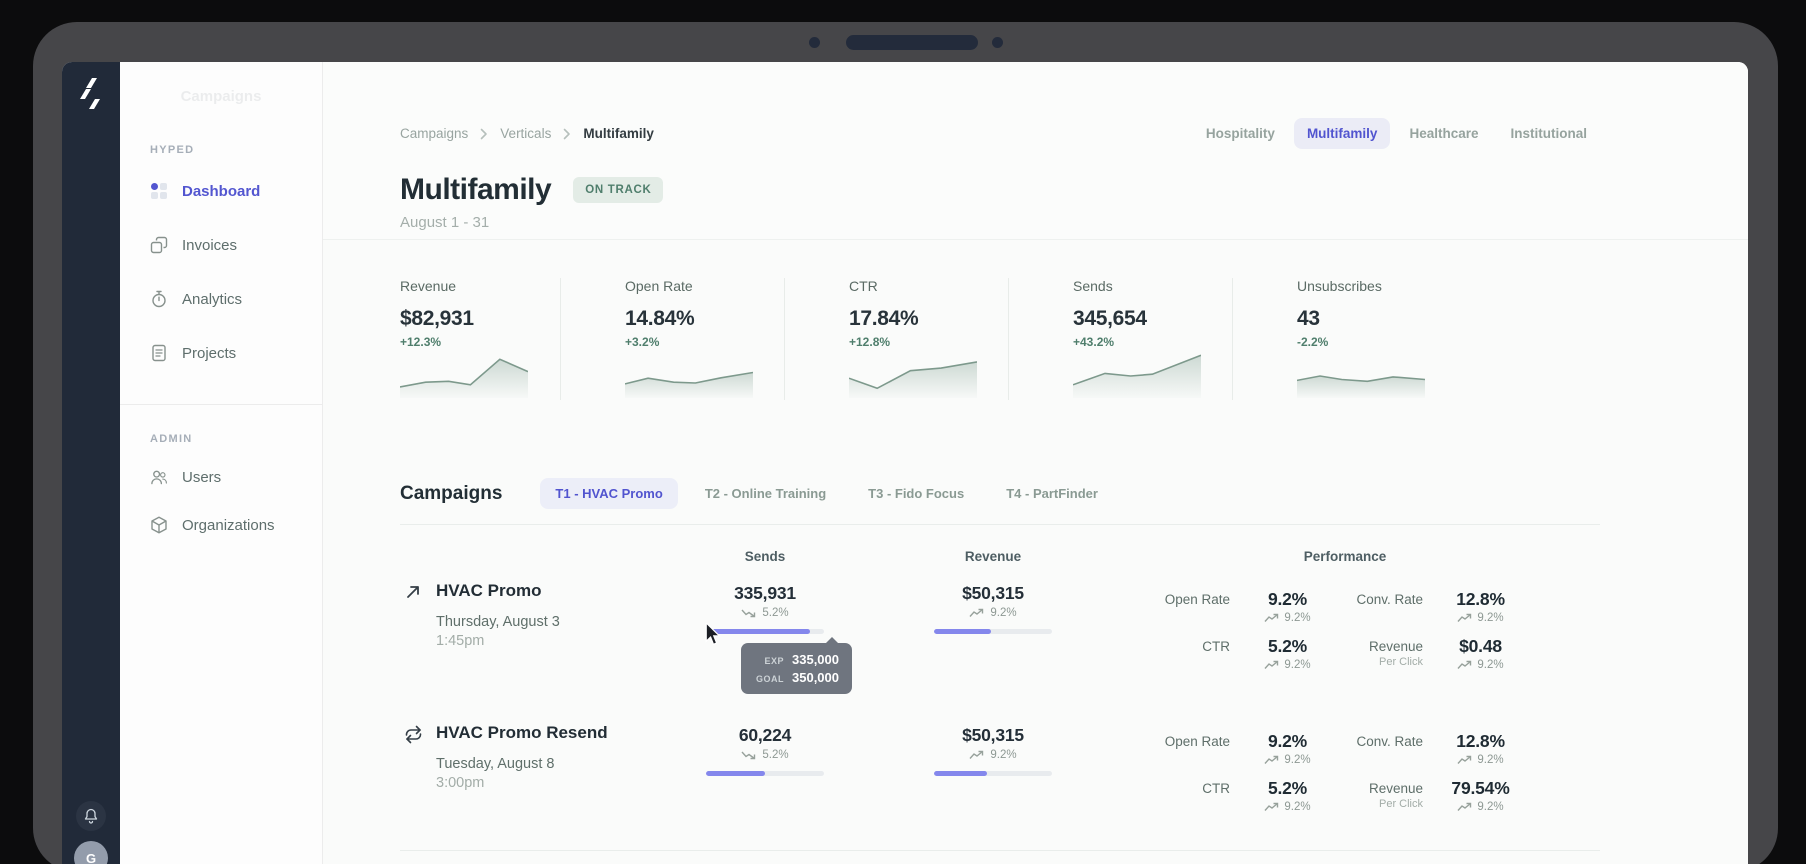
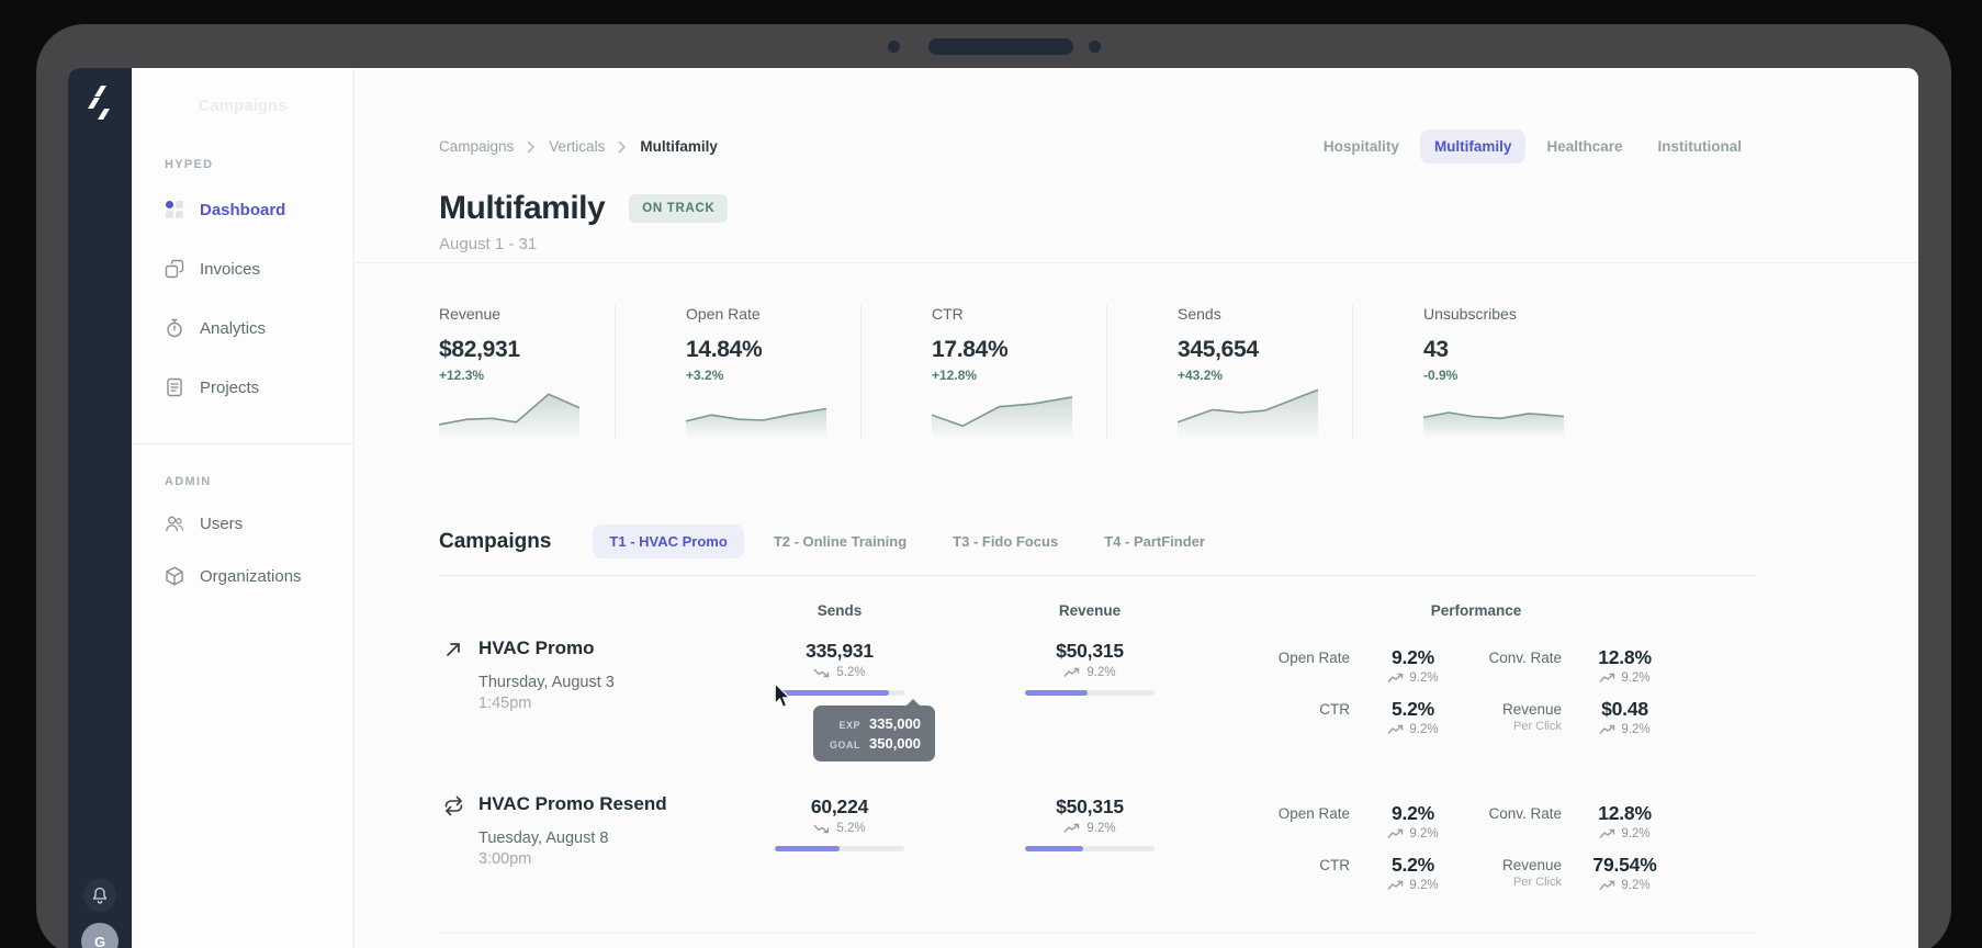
  G
  HYPED
  Dashboard
  Invoices
  Analytics
  Projects
  ADMIN
  Users
  Organizations
  Campaigns
  Verticals
  Multifamily
  Hospitality
  Multifamily
  Healthcare
  Institutional
  Multifamily
  ON TRACK
  August 1 - 31
  Revenue
  $82,931
  +12.3%
  Open Rate
  14.84%
  +3.2%
  CTR
  17.84%
  +12.8%
  Sends
  345,654
  +43.2%
  Unsubscribes
  43
- -2.2%
+ -0.9%
  Campaigns
  T1 - HVAC Promo
  T2 - Online Training
  T3 - Fido Focus
  T4 - PartFinder
  Sends
  Revenue
  Performance
  HVAC Promo
  Thursday, August 3
  1:45pm
  335,931
  5.2%
  EXP
  335,000
  GOAL
  350,000
  $50,315
  9.2%
  Open Rate
  9.2%
  9.2%
  Conv. Rate
  12.8%
  9.2%
  CTR
  5.2%
  9.2%
  Revenue
  Per Click
  $0.48
  9.2%
  HVAC Promo Resend
  Tuesday, August 8
  3:00pm
  60,224
  5.2%
  $50,315
  9.2%
  Open Rate
  9.2%
  9.2%
  Conv. Rate
  12.8%
  9.2%
  CTR
  5.2%
  9.2%
  Revenue
  Per Click
  79.54%
  9.2%
